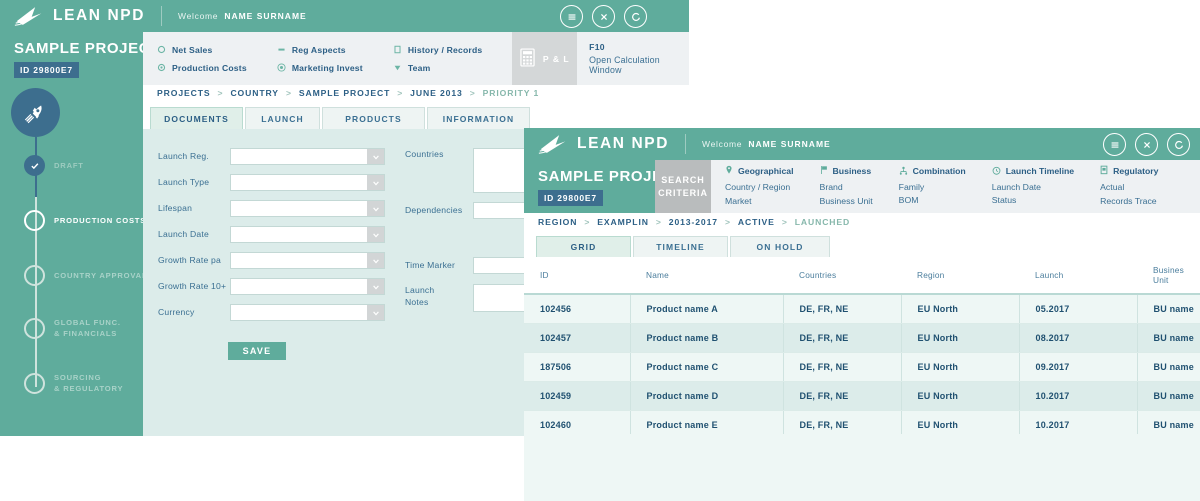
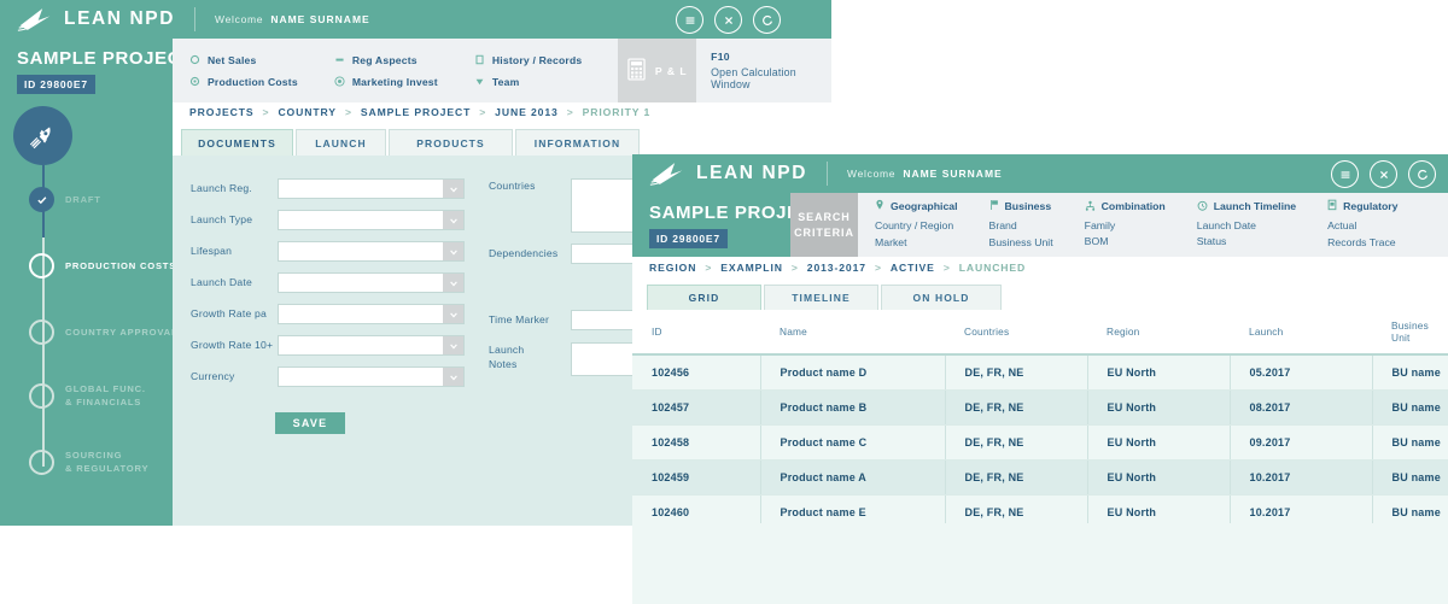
  LEAN NPD
  Welcome NAME SURNAME
  SAMPLE PROJE
  ID 29800E7
  Net Sales
  Production Costs
  Reg Aspects
  Marketing Invest
  History / Records
  Team
  P & L
  F10
  Open Calculation Window
  DRAFT
  PRODUCTION COST
  COUNTRY APPROVA
  GLOBAL FUNC.
  & FINANCIALS
  SOURCING
  & REGULATORY
  PROJECTS
  >
  COUNTRY
  >
  SAMPLE PROJECT
  >
  JUNE 2013
  >
  PRIORITY 1
  DOCUMENTS
  LAUNCH
  PRODUCTS
  INFORMATION
  Launch Reg.
  Launch Type
  Lifespan
  Launch Date
  Growth Rate pa
  Growth Rate 10+
  Currency
  SAVE
  Countries
  Dependencies
  Time Marker
  Launch
  Notes
  LEAN NPD
  Welcome NAME SURNAME
  SAMPLE PROJ
  ID 29800E7
  SEARCH
  CRITERIA
  Geographical
  Country / Region
  Market
  Business
  Brand
  Business Unit
  Combination
  Family
  BOM
  Launch Timeline
  Launch Date
  Status
  Regulatory
  Actual
  Records Trace
  REGION
  >
  EXAMPLIN
  >
  2013-2017
  >
  ACTIVE
  >
  LAUNCHED
  GRID
  TIMELINE
  ON HOLD
  ID	Name	Countries	Region	Launch	Busines Unit
- 102456	Product name A	DE, FR, NE	EU North	05.2017	BU name
+ 102456	Product name D	DE, FR, NE	EU North	05.2017	BU name
  102457	Product name B	DE, FR, NE	EU North	08.2017	BU name
- 187506	Product name C	DE, FR, NE	EU North	09.2017	BU name
+ 102458	Product name C	DE, FR, NE	EU North	09.2017	BU name
- 102459	Product name D	DE, FR, NE	EU North	10.2017	BU name
+ 102459	Product name A	DE, FR, NE	EU North	10.2017	BU name
  102460	Product name E	DE, FR, NE	EU North	10.2017	BU name
